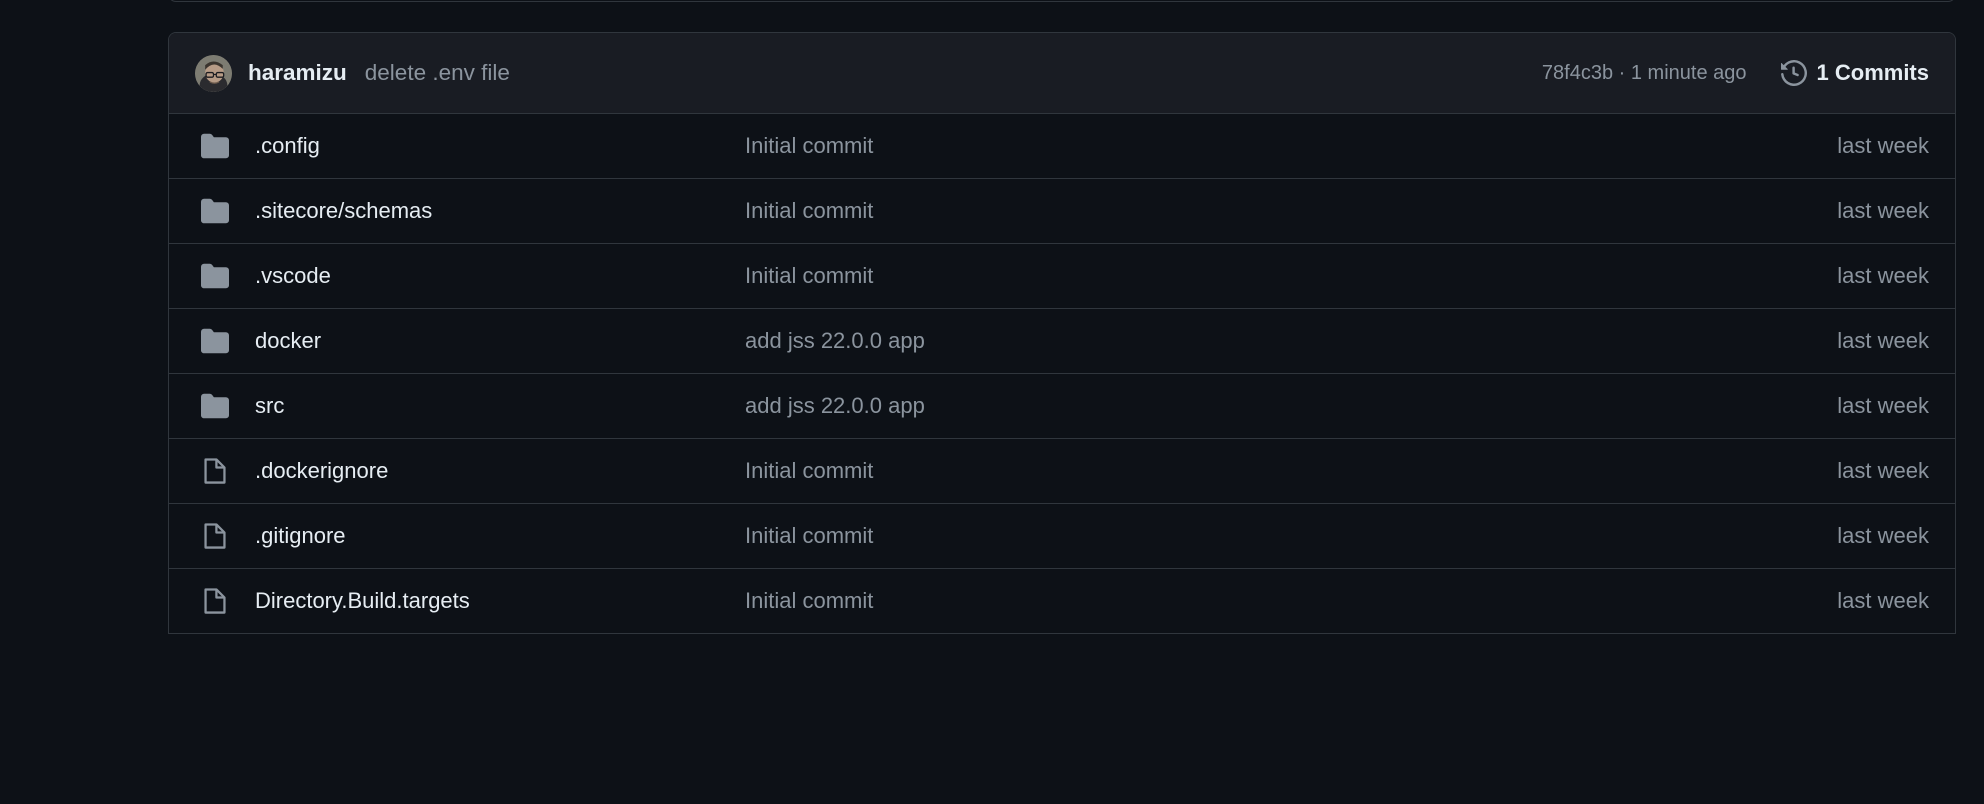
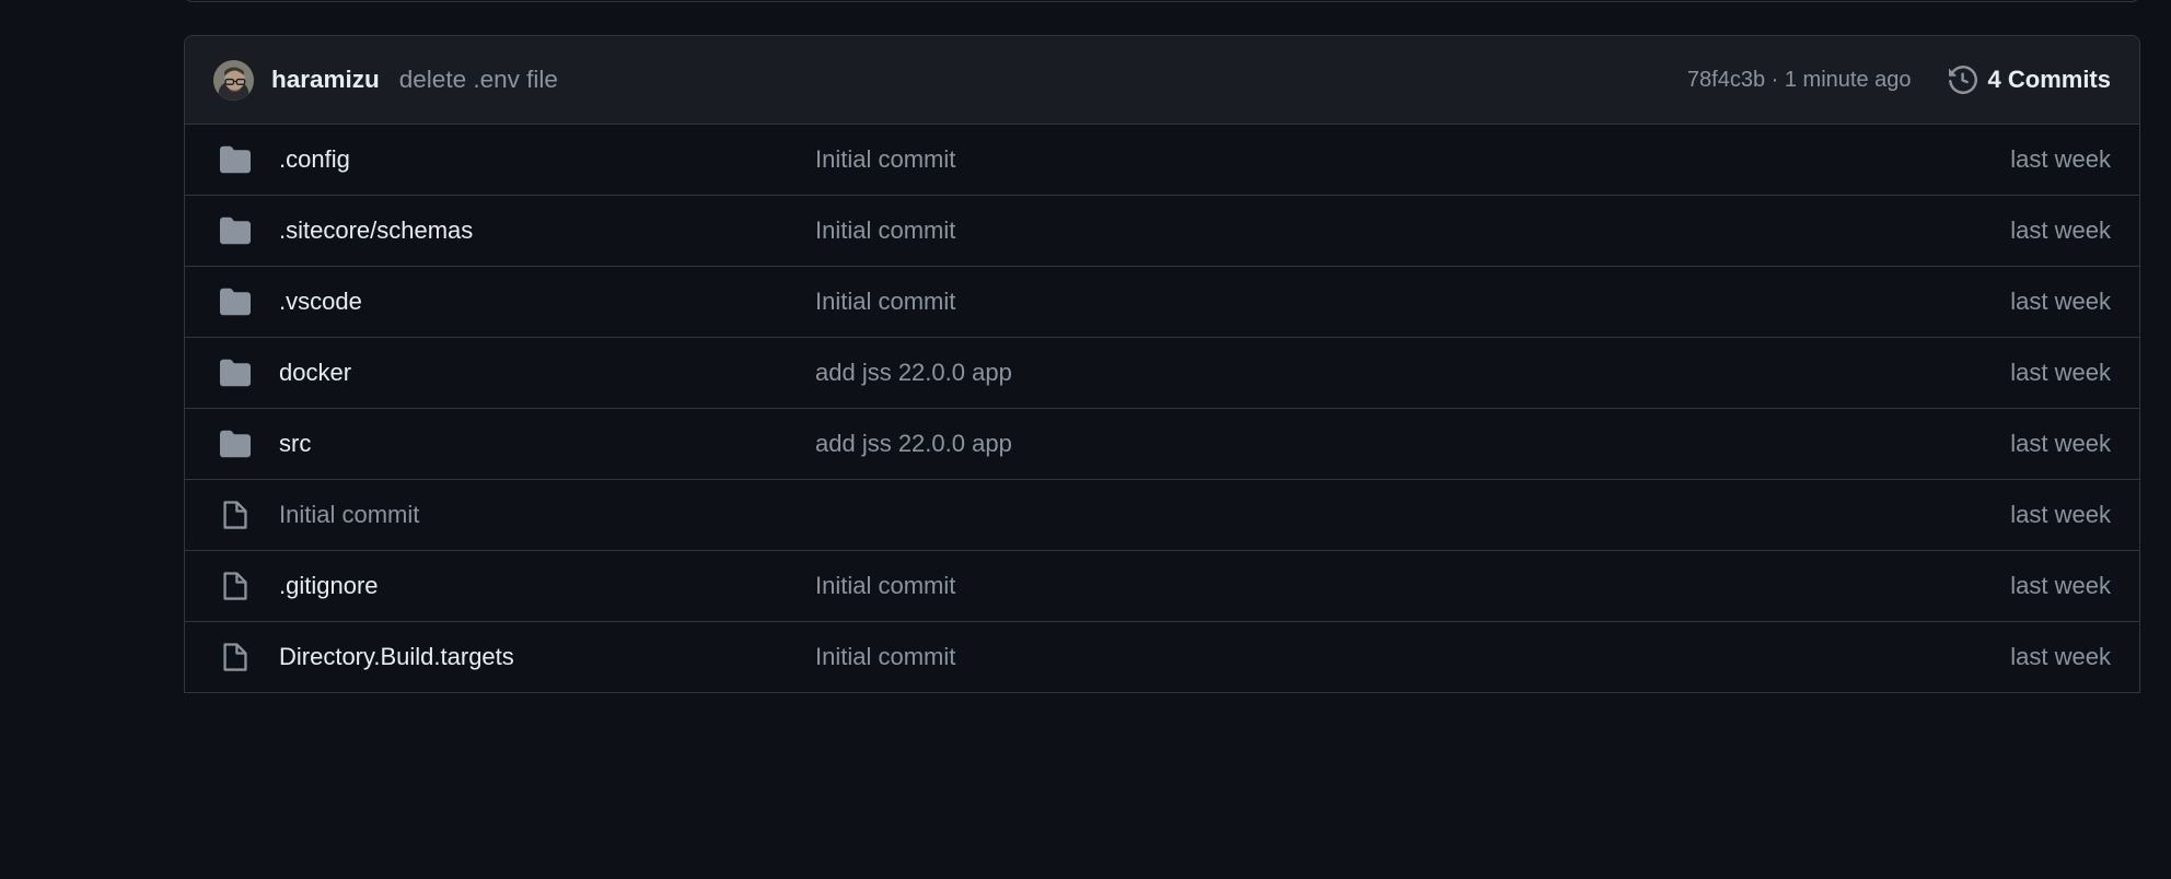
  haramizu
  delete .env file
  78f4c3b · 1 minute ago
- 1 Commits
+ 4 Commits
  .config
  Initial commit
  last week
  .sitecore/schemas
  Initial commit
  last week
  .vscode
  Initial commit
  last week
  docker
  add jss 22.0.0 app
  last week
  src
  add jss 22.0.0 app
  last week
- .dockerignore
  Initial commit
  last week
  .gitignore
  Initial commit
  last week
  Directory.Build.targets
  Initial commit
  last week
